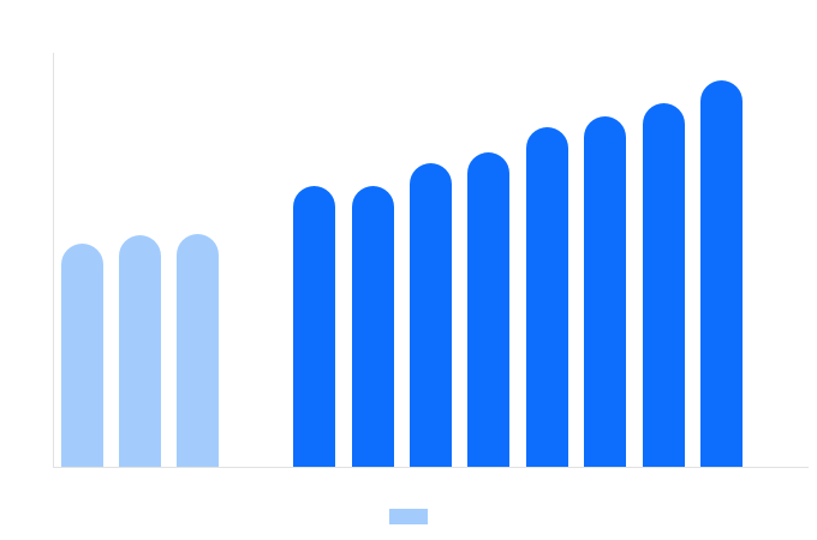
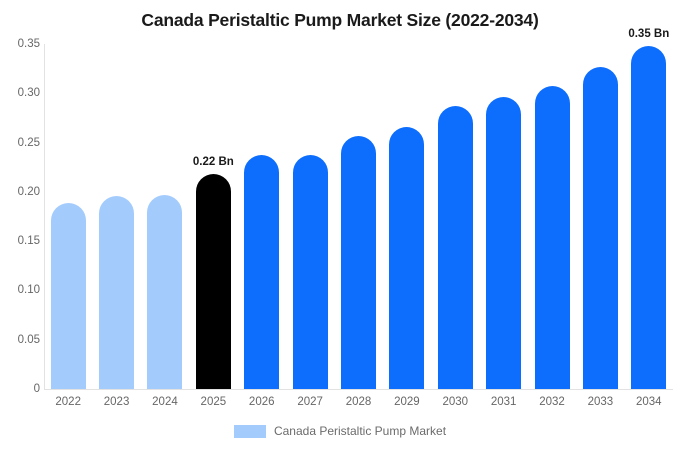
+ Canada Peristaltic Pump Market Size (2022-2034)
+ 0
+ 0.05
+ 0.10
+ 0.15
+ 0.20
+ 0.25
+ 0.30
+ 0.35
+ 0.22 Bn
+ 0.35 Bn
+ 2022
+ 2023
+ 2024
+ 2025
+ 2026
+ 2027
+ 2028
+ 2029
+ 2030
+ 2031
+ 2032
+ 2033
+ 2034
+ Canada Peristaltic Pump Market
